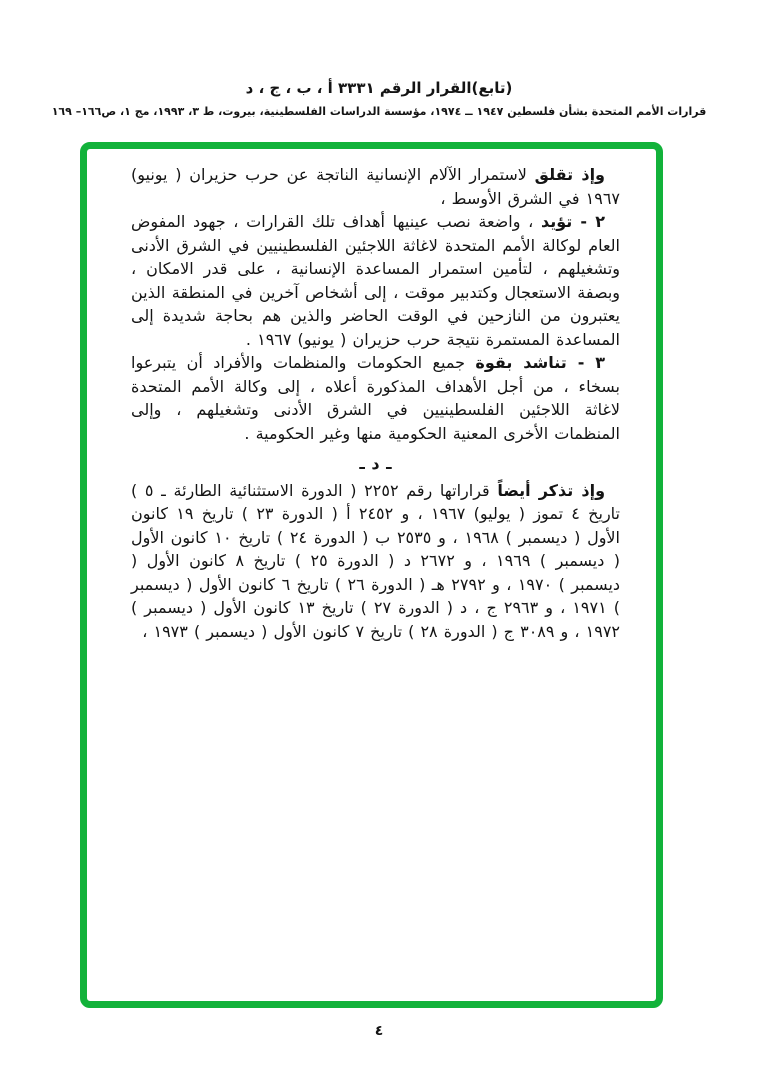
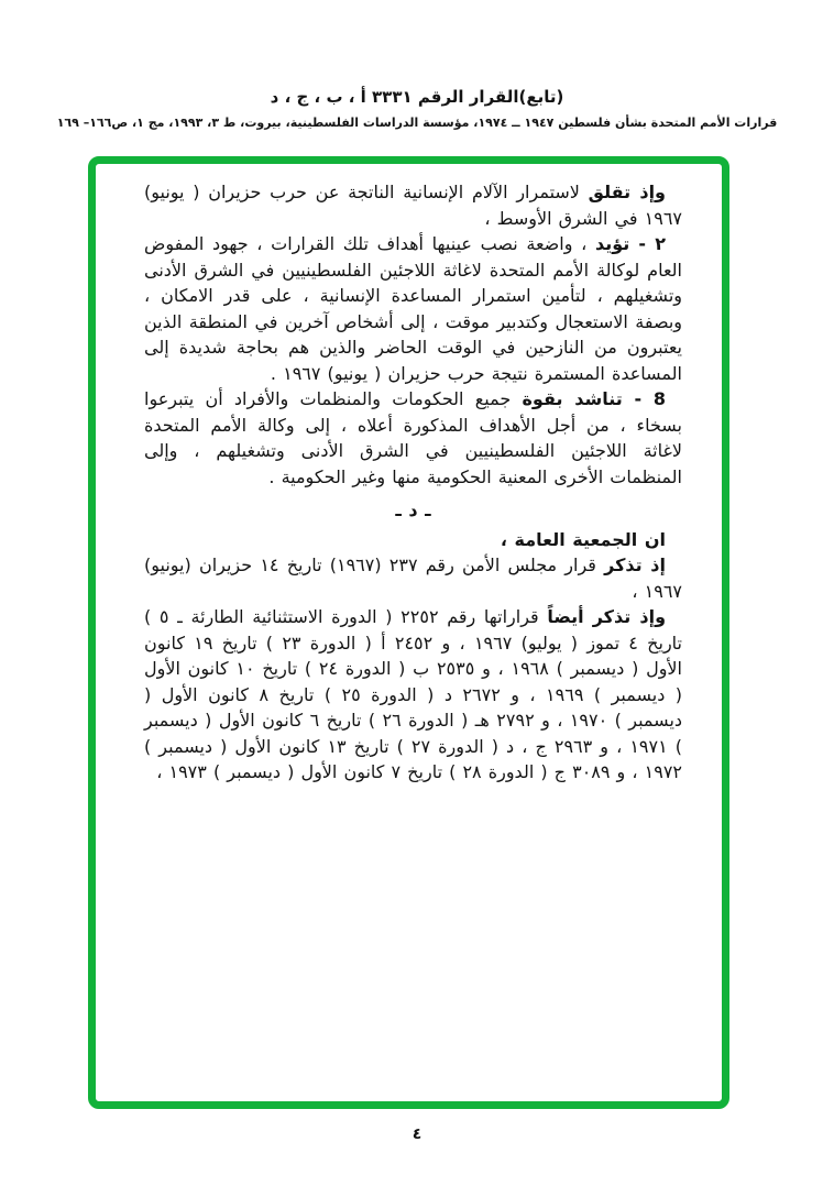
  (تابع)القرار الرقم ٣٣٣١ أ ، ب ، ج ، د
  قرارات الأمم المتحدة بشأن فلسطين ١٩٤٧ ــ ١٩٧٤، مؤسسة الدراسات الفلسطينية، بيروت، ط ٣، ١٩٩٣، مج ١، ص١٦٦– ١٦٩
  وإذ تقلق لاستمرار الآلام الإنسانية الناتجة عن حرب حزيران ( يونيو) ١٩٦٧ في الشرق الأوسط ،
  ٢ - تؤيد ، واضعة نصب عينيها أهداف تلك القرارات ، جهود المفوض العام لوكالة الأمم المتحدة لاغاثة اللاجئين الفلسطينيين في الشرق الأدنى وتشغيلهم ، لتأمين استمرار المساعدة الإنسانية ، على قدر الامكان ، وبصفة الاستعجال وكتدبير موقت ، إلى أشخاص آخرين في المنطقة الذين يعتبرون من النازحين في الوقت الحاضر والذين هم بحاجة شديدة إلى المساعدة المستمرة نتيجة حرب حزيران ( يونيو) ١٩٦٧ .
- ٣ - تناشد بقوة جميع الحكومات والمنظمات والأفراد أن يتبرعوا بسخاء ، من أجل الأهداف المذكورة أعلاه ، إلى وكالة الأمم المتحدة لاغاثة اللاجئين الفلسطينيين في الشرق الأدنى وتشغيلهم ، وإلى المنظمات الأخرى المعنية الحكومية منها وغير الحكومية .
+ 8 - تناشد بقوة جميع الحكومات والمنظمات والأفراد أن يتبرعوا بسخاء ، من أجل الأهداف المذكورة أعلاه ، إلى وكالة الأمم المتحدة لاغاثة اللاجئين الفلسطينيين في الشرق الأدنى وتشغيلهم ، وإلى المنظمات الأخرى المعنية الحكومية منها وغير الحكومية .
  ـ د ـ
+ ان الجمعية العامة ،
+ إذ تذكر قرار مجلس الأمن رقم ٢٣٧ (١٩٦٧) تاريخ ١٤ حزيران (يونيو) ١٩٦٧ ،
  وإذ تذكر أيضاً قراراتها رقم ٢٢٥٢ ( الدورة الاستثنائية الطارئة ـ ٥ ) تاريخ ٤ تموز ( يوليو) ١٩٦٧ ، و ٢٤٥٢ أ ( الدورة ٢٣ ) تاريخ ١٩ كانون الأول ( ديسمبر ) ١٩٦٨ ، و ٢٥٣٥ ب ( الدورة ٢٤ ) تاريخ ١٠ كانون الأول ( ديسمبر ) ١٩٦٩ ، و ٢٦٧٢ د ( الدورة ٢٥ ) تاريخ ٨ كانون الأول ( ديسمبر ) ١٩٧٠ ، و ٢٧٩٢ هـ ( الدورة ٢٦ ) تاريخ ٦ كانون الأول ( ديسمبر ) ١٩٧١ ، و ٢٩٦٣ ج ، د ( الدورة ٢٧ ) تاريخ ١٣ كانون الأول ( ديسمبر ) ١٩٧٢ ، و ٣٠٨٩ ج ( الدورة ٢٨ ) تاريخ ٧ كانون الأول ( ديسمبر ) ١٩٧٣ ،
  ٤
